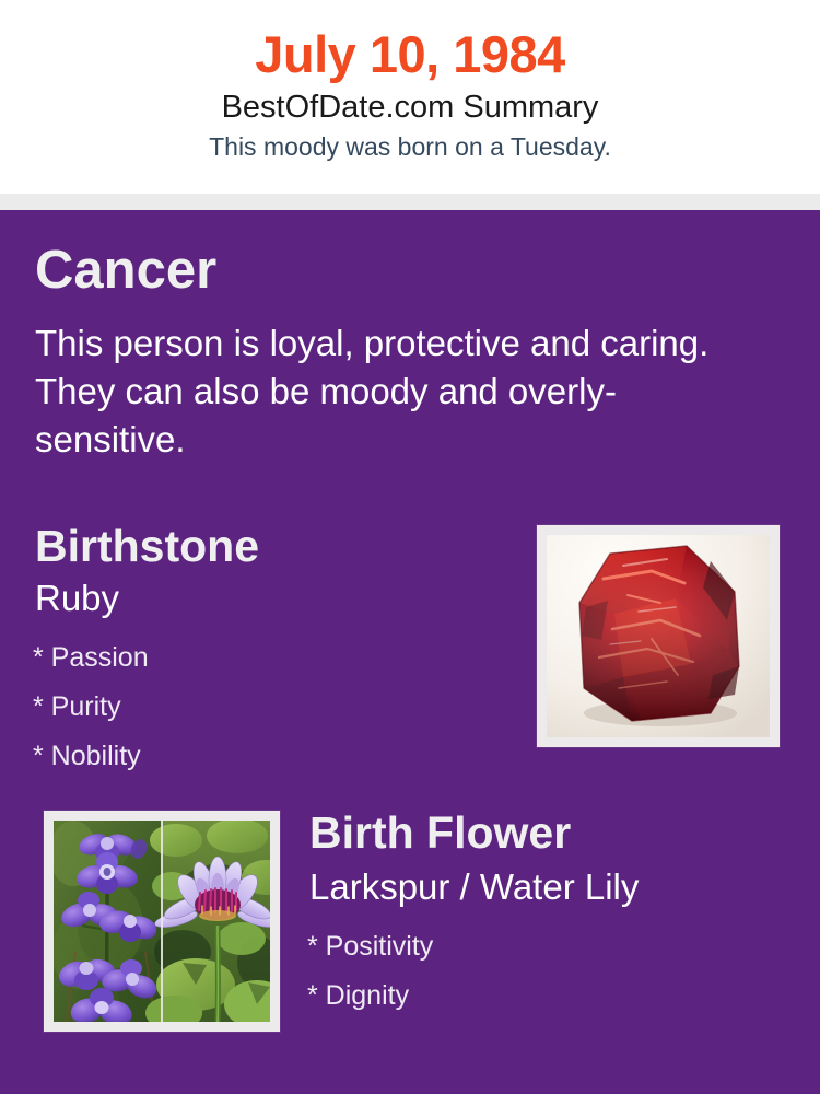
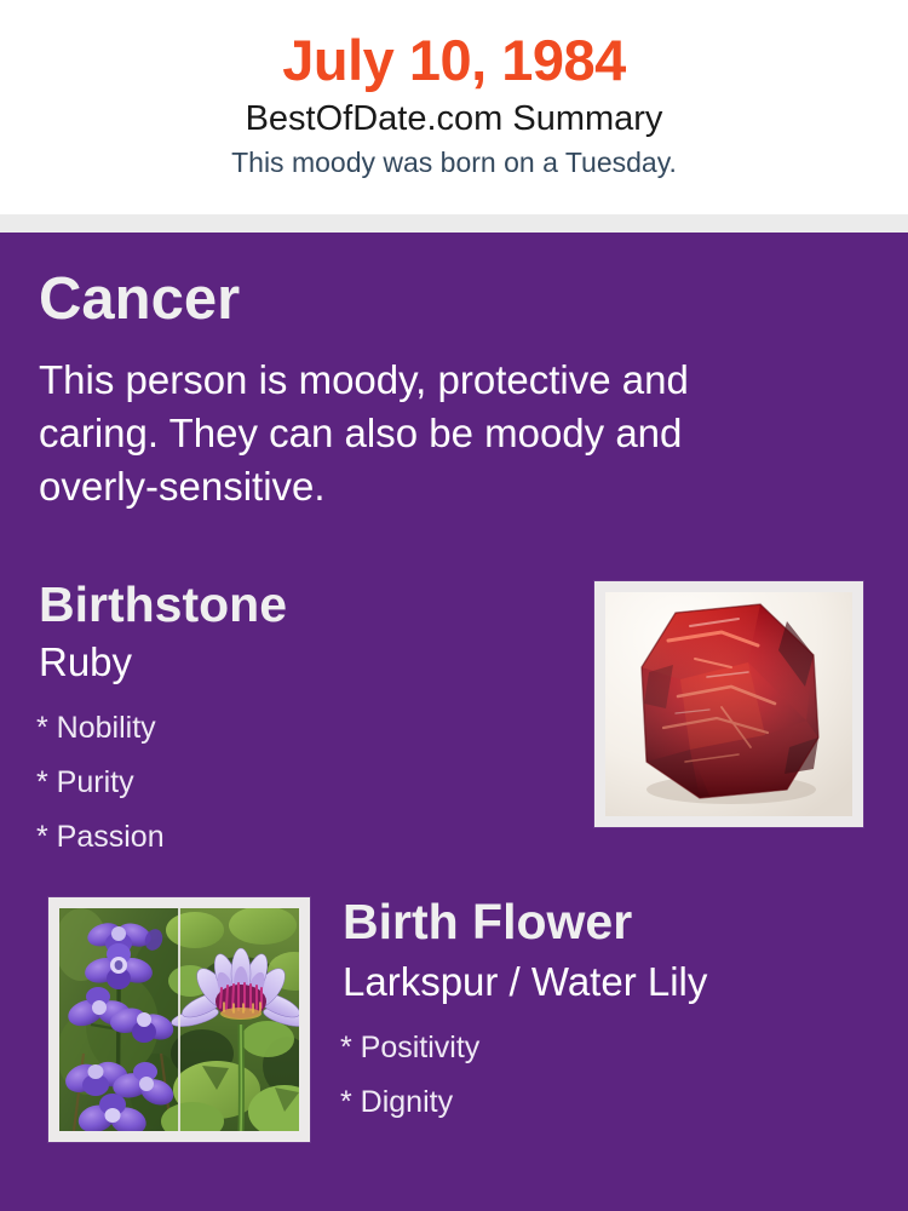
  July 10, 1984
  BestOfDate.com Summary
  This moody was born on a Tuesday.
  Cancer
- This person is loyal, protective and caring. They can also be moody and overly-sensitive.
+ This person is moody, protective and caring. They can also be moody and overly-sensitive.
  Birthstone
  Ruby
- * Passion
+ * Nobility
  * Purity
- * Nobility
+ * Passion
  Birth Flower
  Larkspur / Water Lily
  * Positivity
  * Dignity
